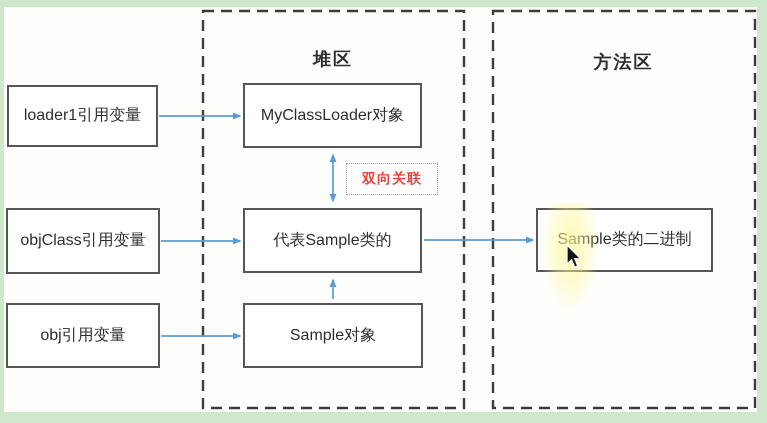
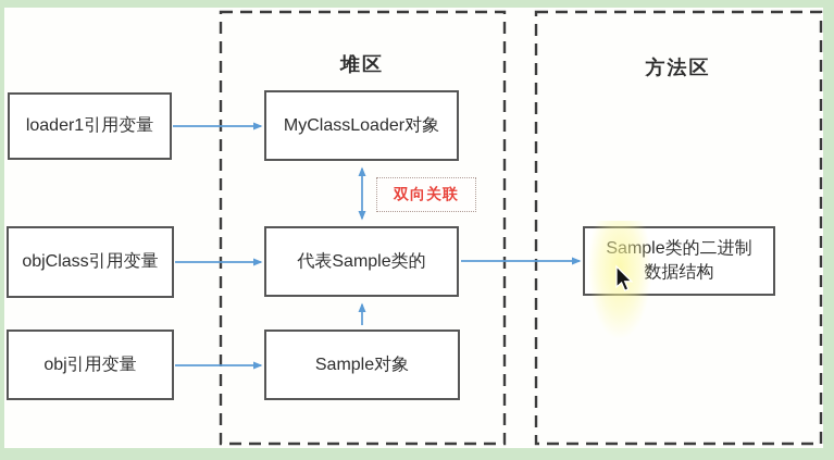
  堆区
  方法区
  loader1引用变量
  objClass引用变量
  obj引用变量
  MyClassLoader对象
  代表Sample类的
  Sample对象
+ 数据结构
  双向关联
